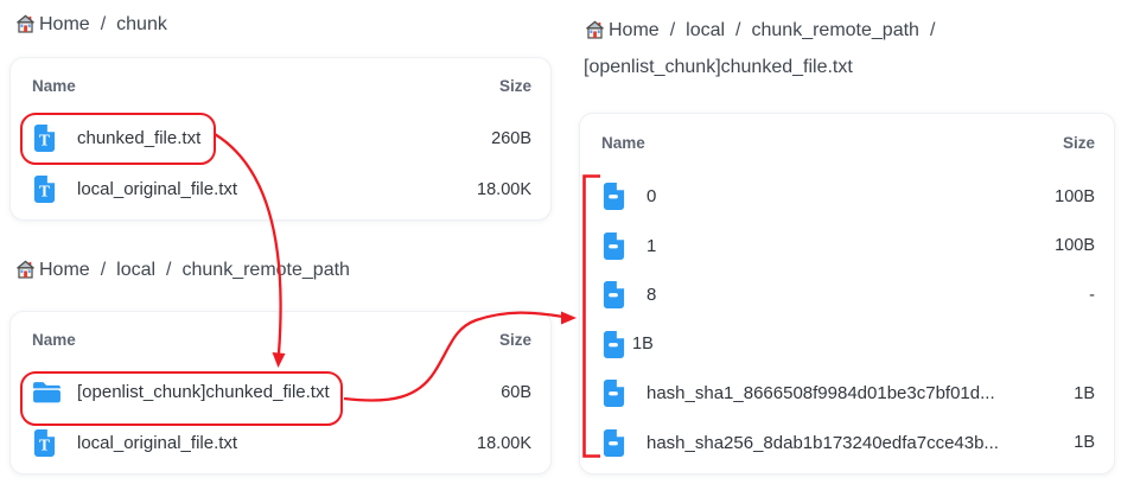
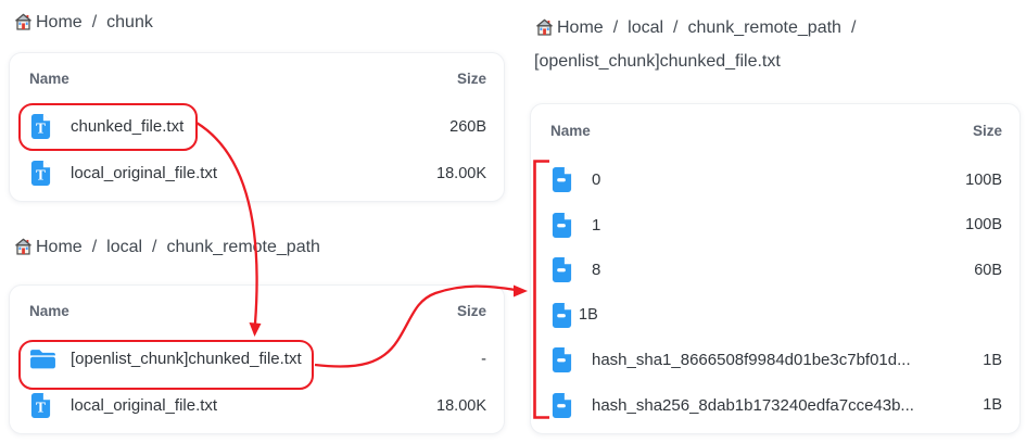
  Home
  /
  chunk
  Name
  Size
  chunked_file.txt
  260B
  local_original_file.txt
  18.00K
  Home
  /
  local
  /
  chunk_remote_path
  Name
  Size
  [openlist_chunk]chunked_file.txt
- 60B
+ -
  local_original_file.txt
  18.00K
  Home
  /
  local
  /
  chunk_remote_path
  /
  [openlist_chunk]chunked_file.txt
  Name
  Size
  0
  100B
  1
  100B
  8
- -
+ 60B
  1B
  hash_sha1_8666508f9984d01be3c7bf01d...
  1B
  hash_sha256_8dab1b173240edfa7cce43b...
  1B
